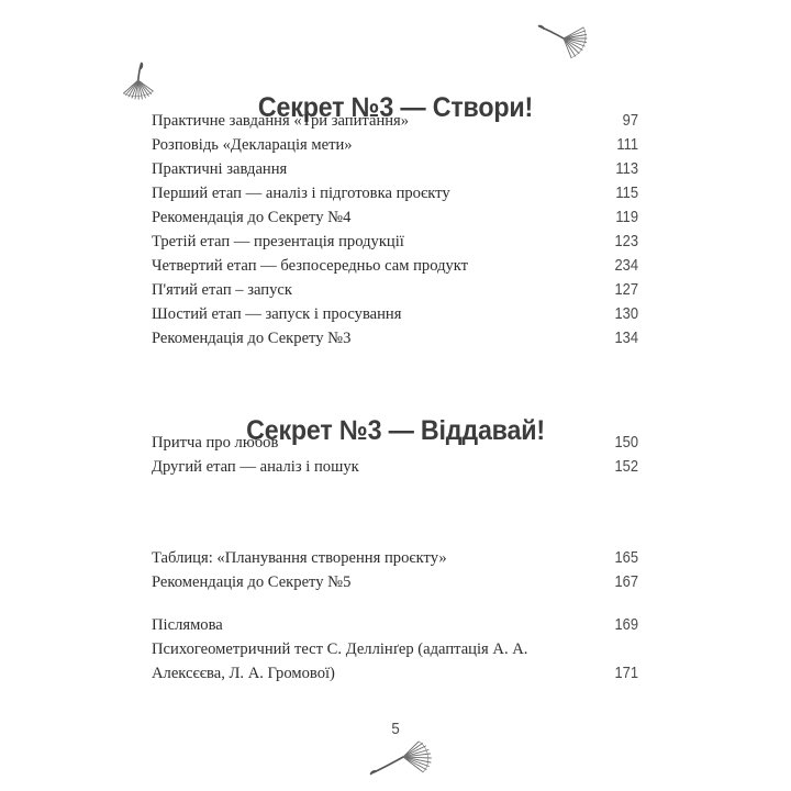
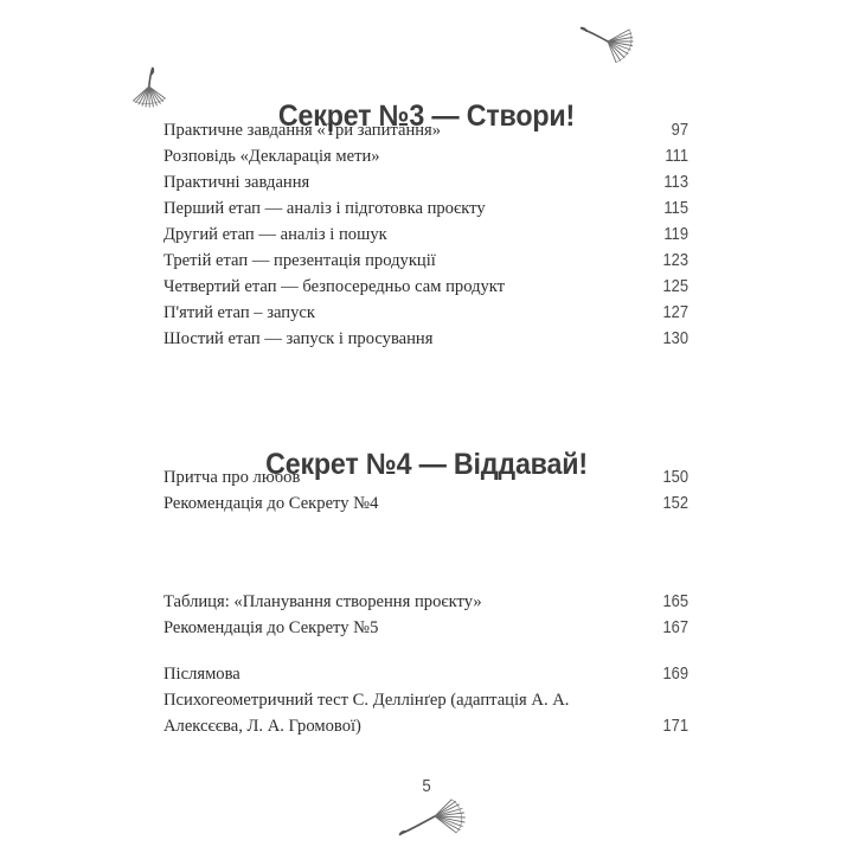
  Секрет №3 — Створи!
  Практичне завдання «Три запитання»
  97
  Розповідь «Декларація мети»
  111
  Практичні завдання
  113
  Перший етап — аналіз і підготовка проєкту
  115
- Рекомендація до Секрету №4
+ Другий етап — аналіз і пошук
  119
  Третій етап — презентація продукції
  123
  Четвертий етап — безпосередньо сам продукт
- 234
+ 125
  П'ятий етап – запуск
  127
  Шостий етап — запуск і просування
  130
- Рекомендація до Секрету №3
- 134
- Секрет №3 — Віддавай!
+ Секрет №4 — Віддавай!
  Притча про любов
  150
- Другий етап — аналіз і пошук
+ Рекомендація до Секрету №4
  152
  Таблиця: «Планування створення проєкту»
  165
  Рекомендація до Секрету №5
  167
  Післямова
  169
  Психогеометричний тест С. Деллінґер (адаптація А. А. Алексєєва, Л. А. Громової)
  171
  5
